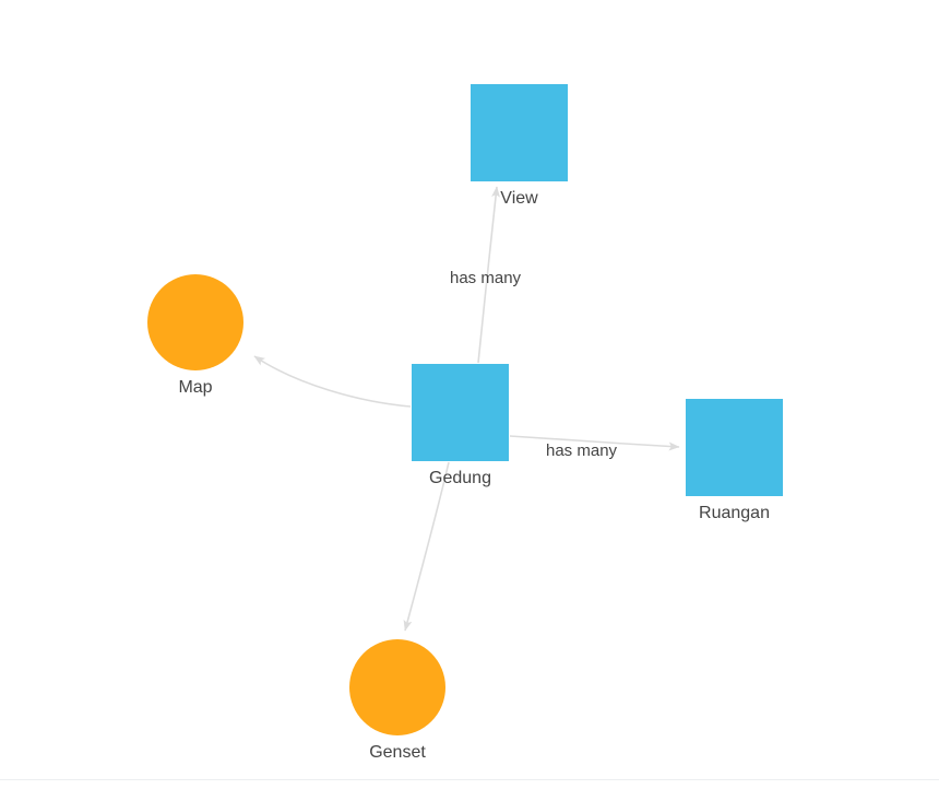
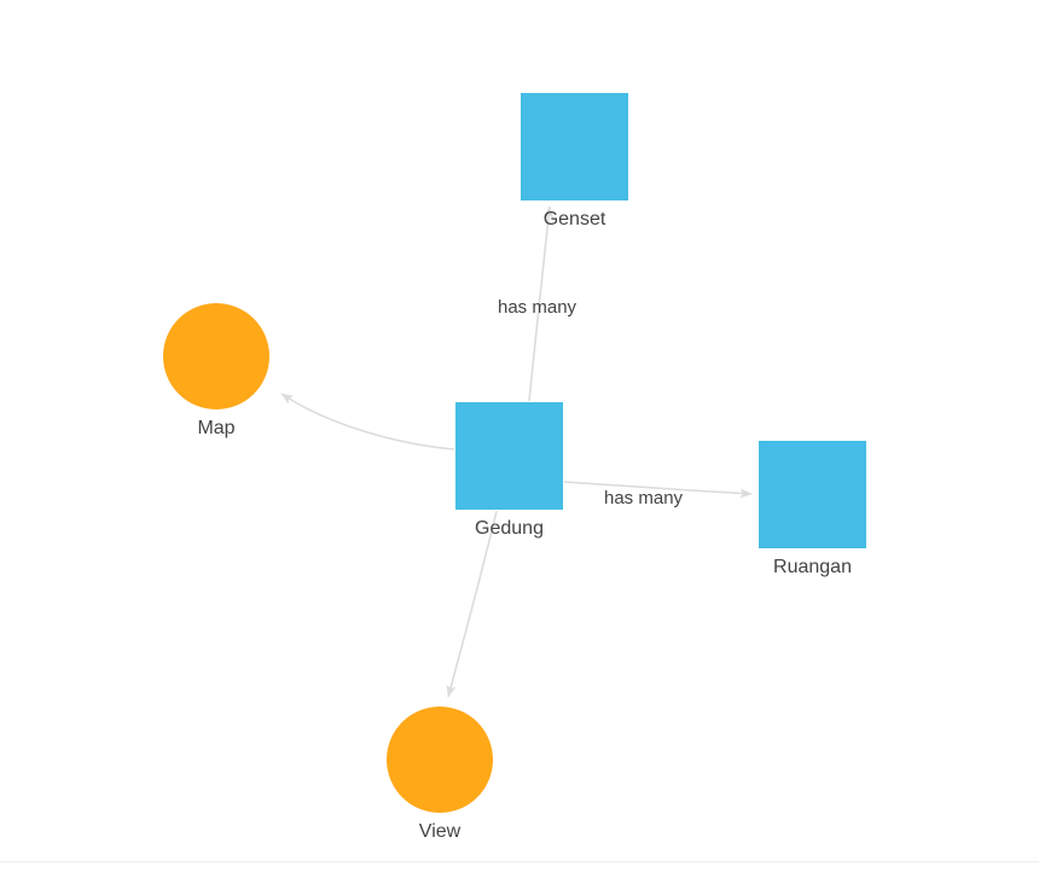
- View
+ Genset
  Gedung
  Ruangan
  Map
- Genset
+ View
  has many
  has many
